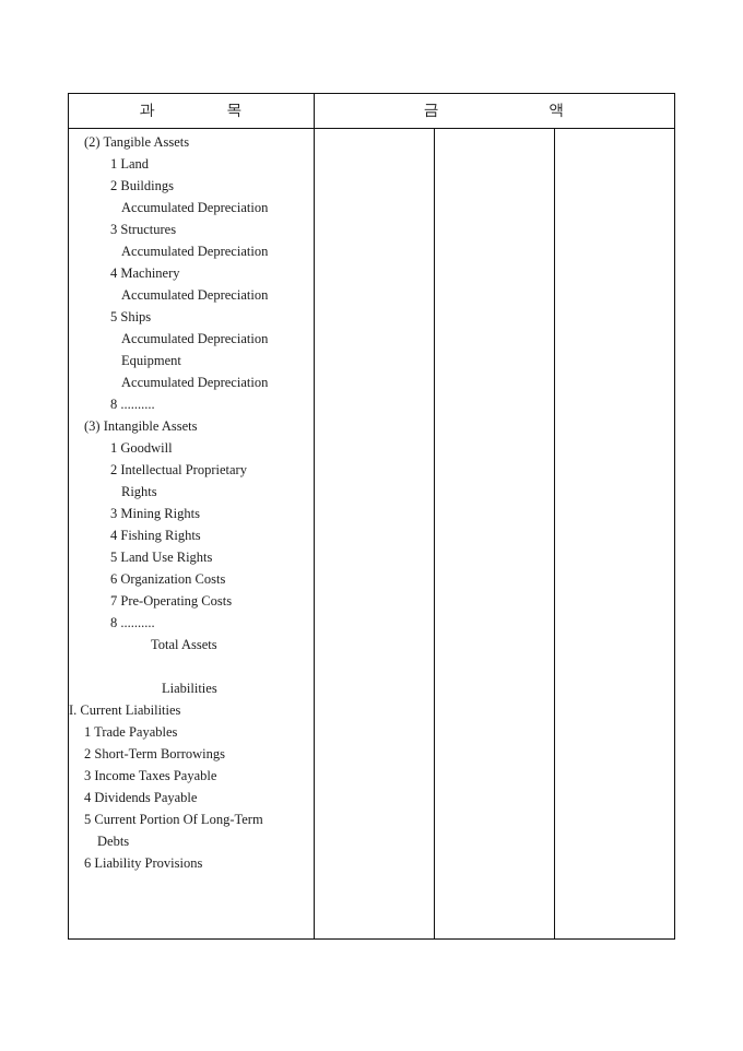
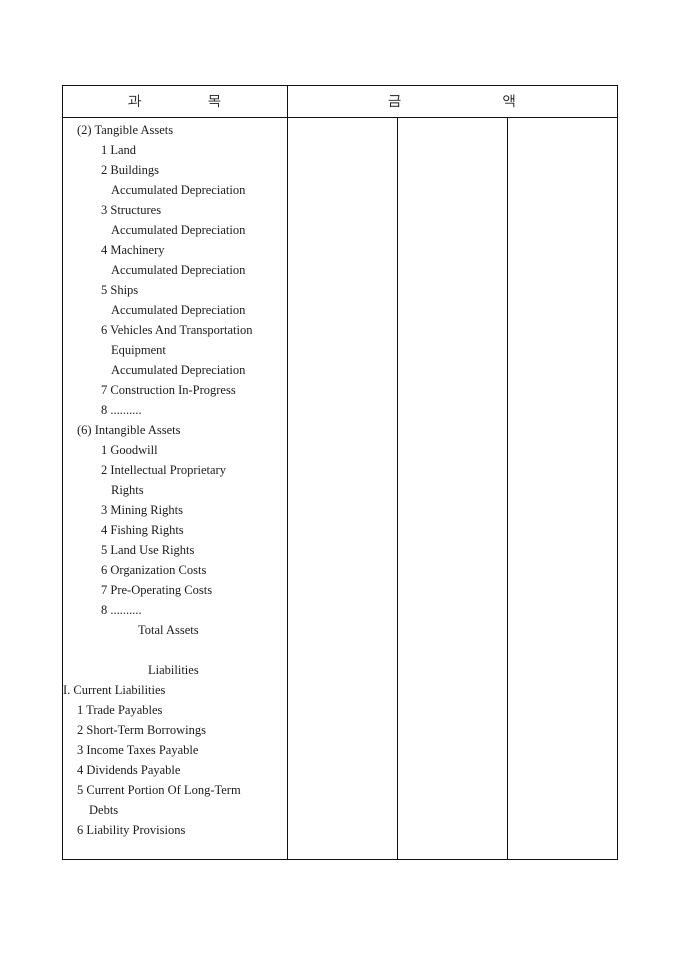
  과
  목
  금
  액
  (2) Tangible Assets
  1 Land
  2 Buildings
  Accumulated Depreciation
  3 Structures
  Accumulated Depreciation
  4 Machinery
  Accumulated Depreciation
  5 Ships
  Accumulated Depreciation
+ 6 Vehicles And Transportation
  Equipment
  Accumulated Depreciation
+ 7 Construction In-Progress
  8 ..........
- (3) Intangible Assets
+ (6) Intangible Assets
  1 Goodwill
  2 Intellectual Proprietary
  Rights
  3 Mining Rights
  4 Fishing Rights
  5 Land Use Rights
  6 Organization Costs
  7 Pre-Operating Costs
  8 ..........
  Total Assets
  Liabilities
  I. Current Liabilities
  1 Trade Payables
  2 Short-Term Borrowings
  3 Income Taxes Payable
  4 Dividends Payable
  5 Current Portion Of Long-Term
  Debts
  6 Liability Provisions
